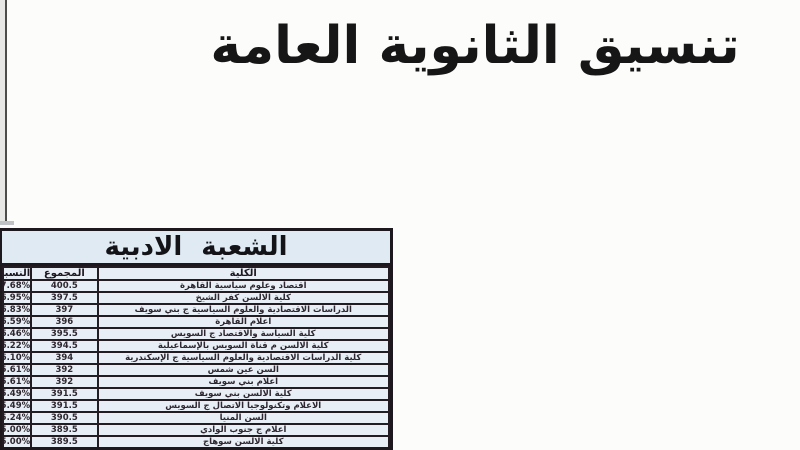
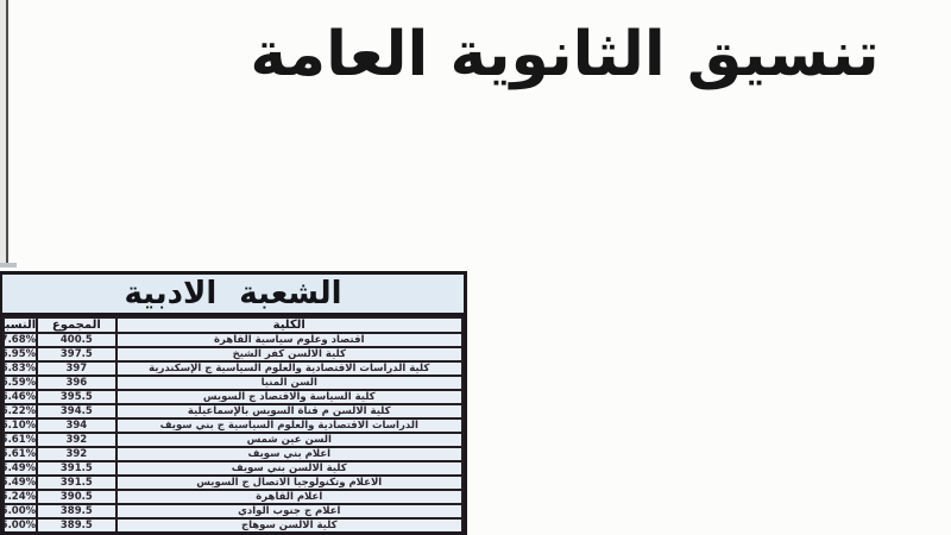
  تنسيق الثانوية العامة
  الشعبة الادبية
  الكلية	المجموع	النسب
  اقتصاد وعلوم سياسية القاهرة	400.5	7.68%
  كلية الالسن كفر الشيخ	397.5	6.95%
- الدراسات الاقتصادية والعلوم السياسية ج بني سويف	397	6.83%
+ كلية الدراسات الاقتصادية والعلوم السياسية ج الإسكندرية	397	6.83%
- اعلام القاهرة	396	6.59%
+ السن المنيا	396	6.59%
  كلية السياسة والاقتصاد ج السويس	395.5	6.46%
  كلية الالسن م قناة السويس بالإسماعيلية	394.5	6.22%
- كلية الدراسات الاقتصادية والعلوم السياسية ج الإسكندرية	394	6.10%
+ الدراسات الاقتصادية والعلوم السياسية ج بني سويف	394	6.10%
  السن عين شمس	392	5.61%
  اعلام بني سويف	392	5.61%
  كلية الالسن بني سويف	391.5	5.49%
  الاعلام وتكنولوجيا الاتصال ج السويس	391.5	5.49%
- السن المنيا	390.5	5.24%
+ اعلام القاهرة	390.5	5.24%
  اعلام ج جنوب الوادي	389.5	5.00%
  كلية الالسن سوهاج	389.5	5.00%
